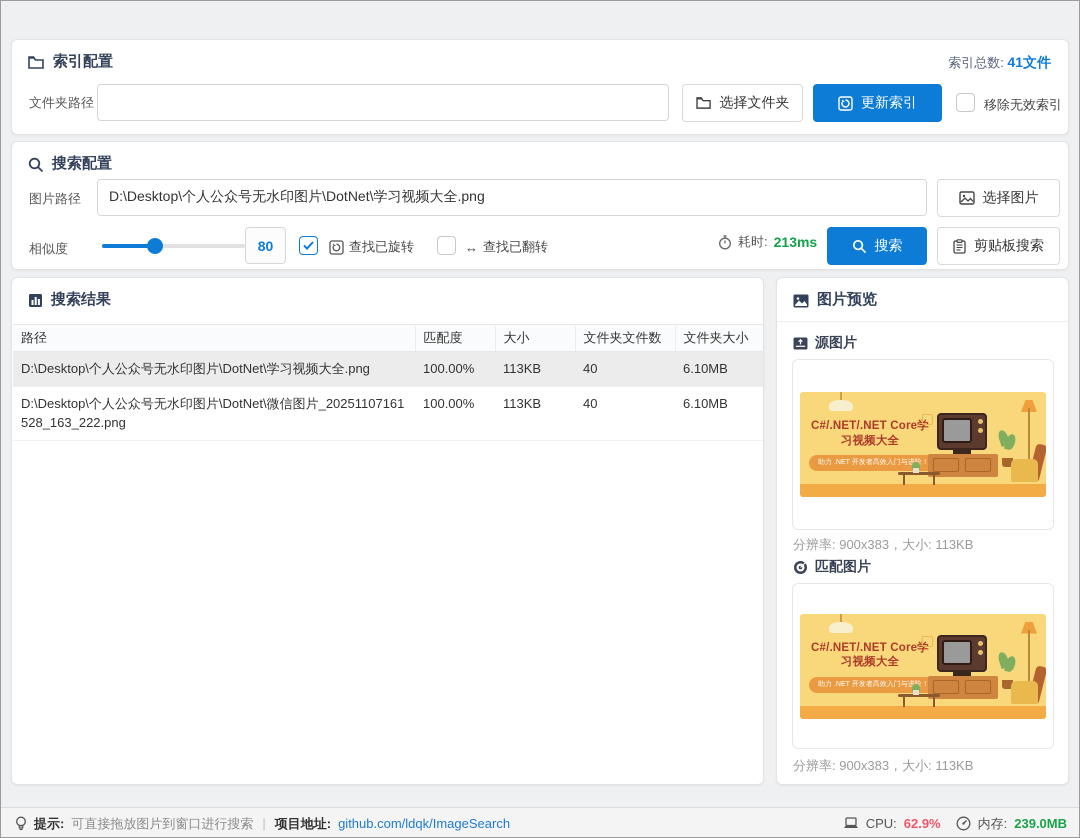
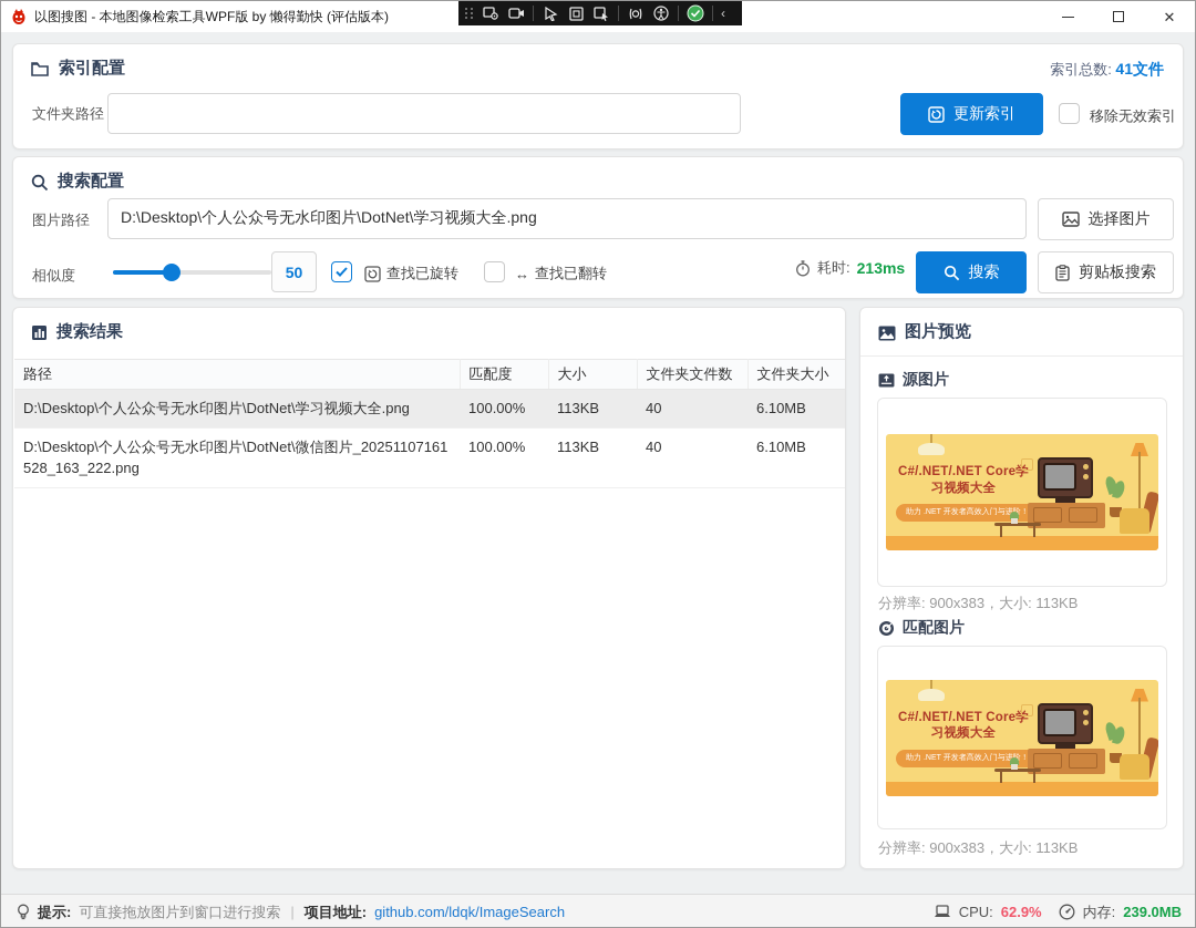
+ 以图搜图 - 本地图像检索工具WPF版 by 懒得勤快 (评估版本)
+ ‹
+ ✕
  索引配置
  索引总数: 41文件
  文件夹路径
- 选择文件夹
  更新索引
  移除无效索引
  搜索配置
  图片路径
  D:\Desktop\个人公众号无水印图片\DotNet\学习视频大全.png
  选择图片
  相似度
- 80
+ 50
  查找已旋转
  ↔
  查找已翻转
  耗时:
  213ms
  搜索
  剪贴板搜索
  搜索结果
  路径	匹配度	大小	文件夹文件数	文件夹大小
  D:\Desktop\个人公众号无水印图片\DotNet\学习视频大全.png	100.00%	113KB	40	6.10MB
  D:\Desktop\个人公众号无水印图片\DotNet\微信图片_20251107161528_163_222.png	100.00%	113KB	40	6.10MB
  图片预览
  源图片
  C#/.NET/.NET Core学
  习视频大全
  分辨率: 900x383，大小: 113KB
  匹配图片
  C#/.NET/.NET Core学
  习视频大全
  分辨率: 900x383，大小: 113KB
  提示:
  可直接拖放图片到窗口进行搜索
  |
  项目地址:
  github.com/ldqk/ImageSearch
  CPU:
  62.9%
  内存:
  239.0MB
